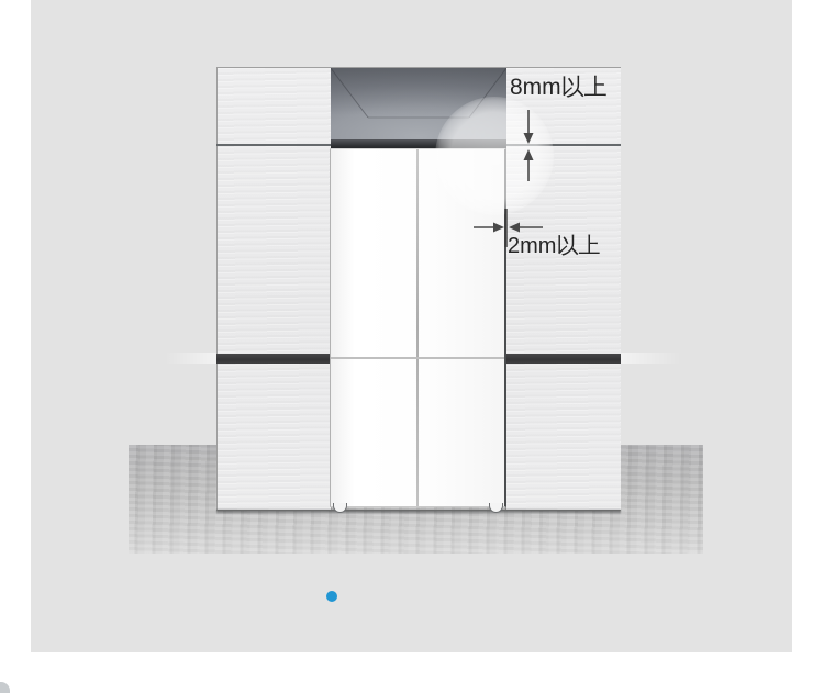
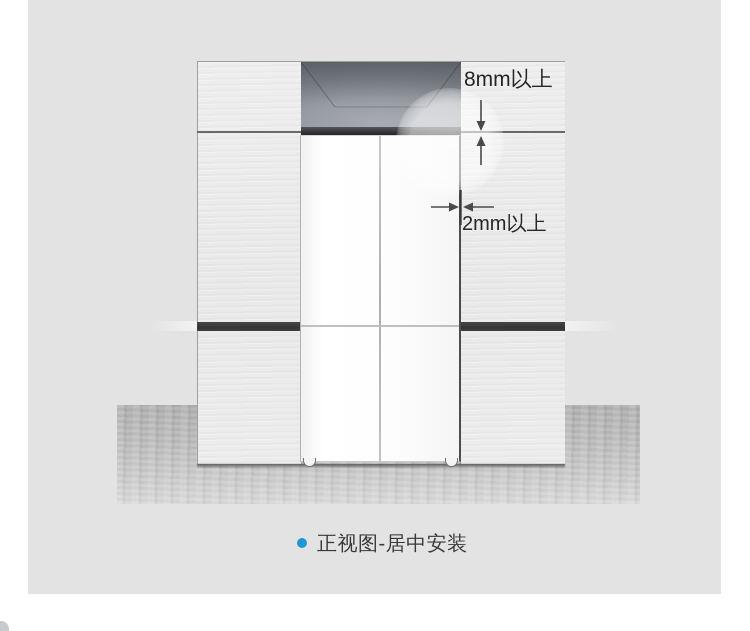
  8mm以上
  2mm以上
+ 正视图-居中安装
